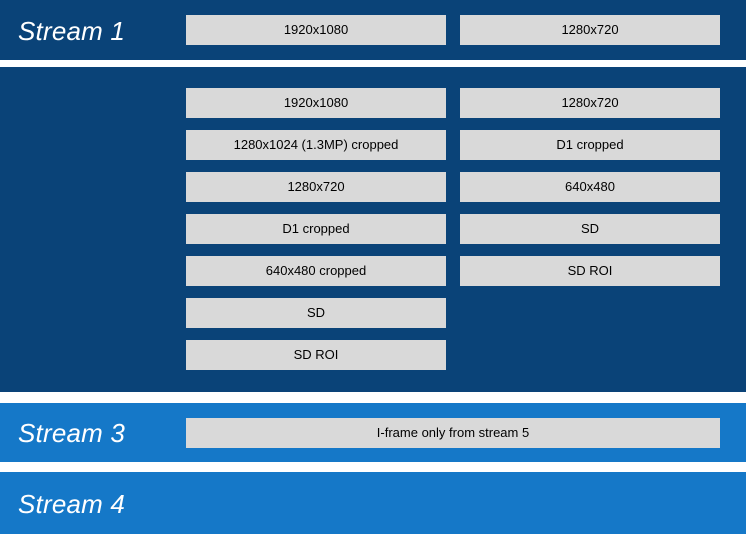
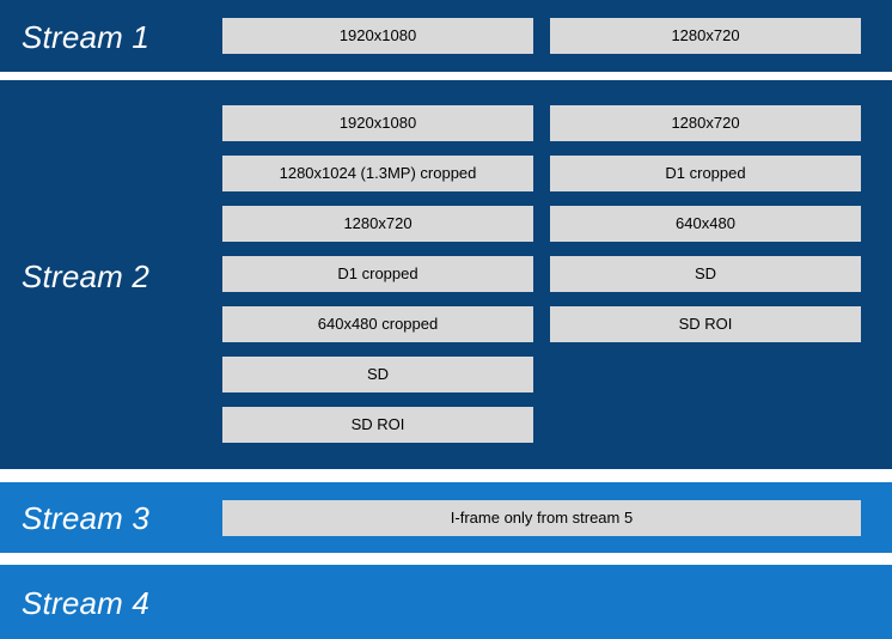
  Stream 1
  1920x1080
  1280x720
+ Stream 2
  1920x1080
  1280x1024 (1.3MP) cropped
  1280x720
  D1 cropped
  640x480 cropped
  SD
  SD ROI
  1280x720
  D1 cropped
  640x480
  SD
  SD ROI
  Stream 3
  I-frame only from stream 5
  Stream 4
